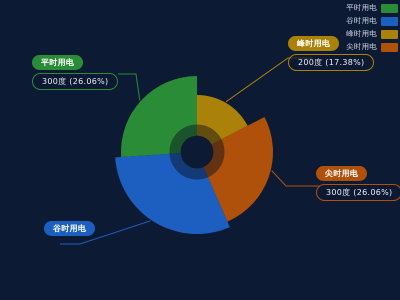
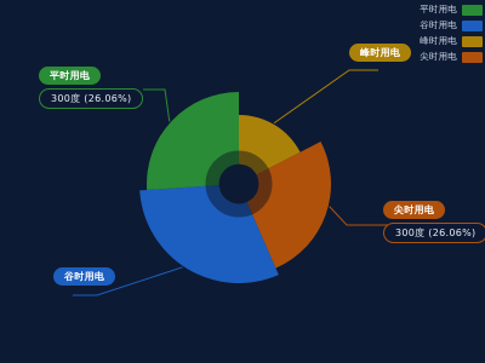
  平时用电
  谷时用电
  峰时用电
  尖时用电
  平时用电
  300度 (26.06%)
  峰时用电
- 200度 (17.38%)
  尖时用电
  300度 (26.06%)
  谷时用电
